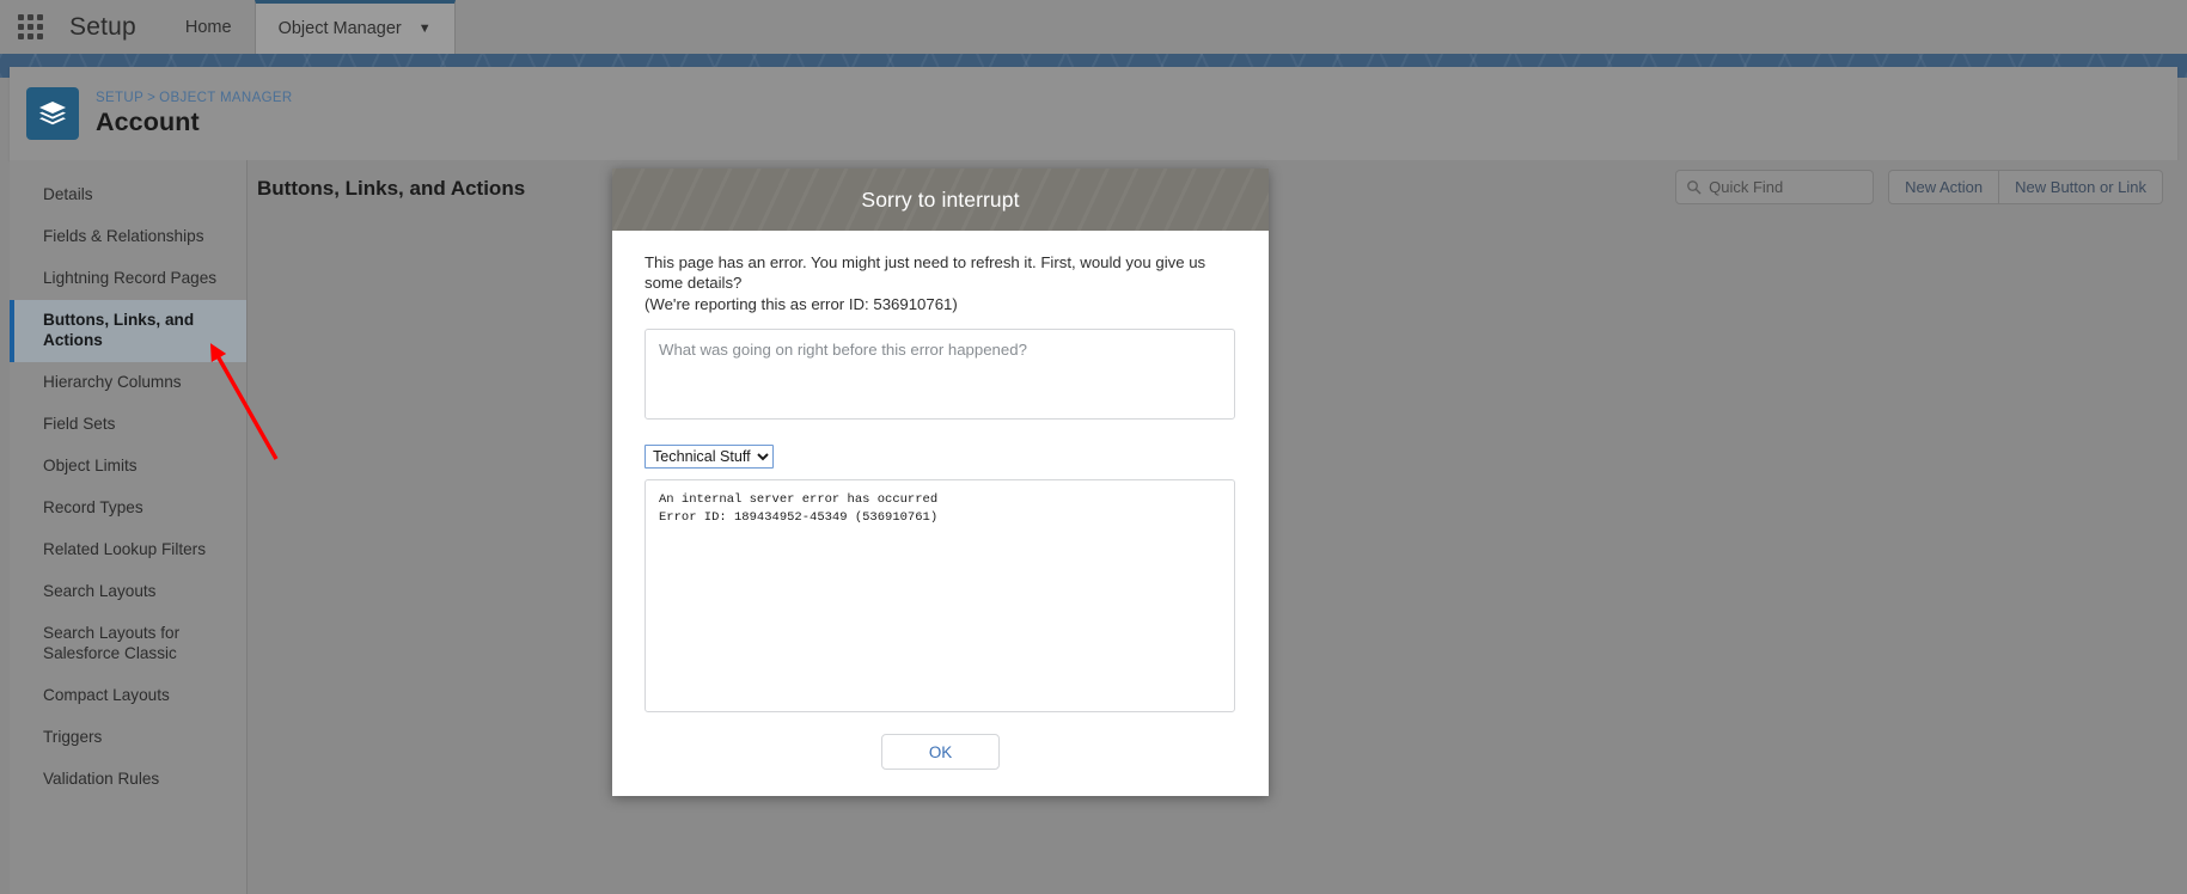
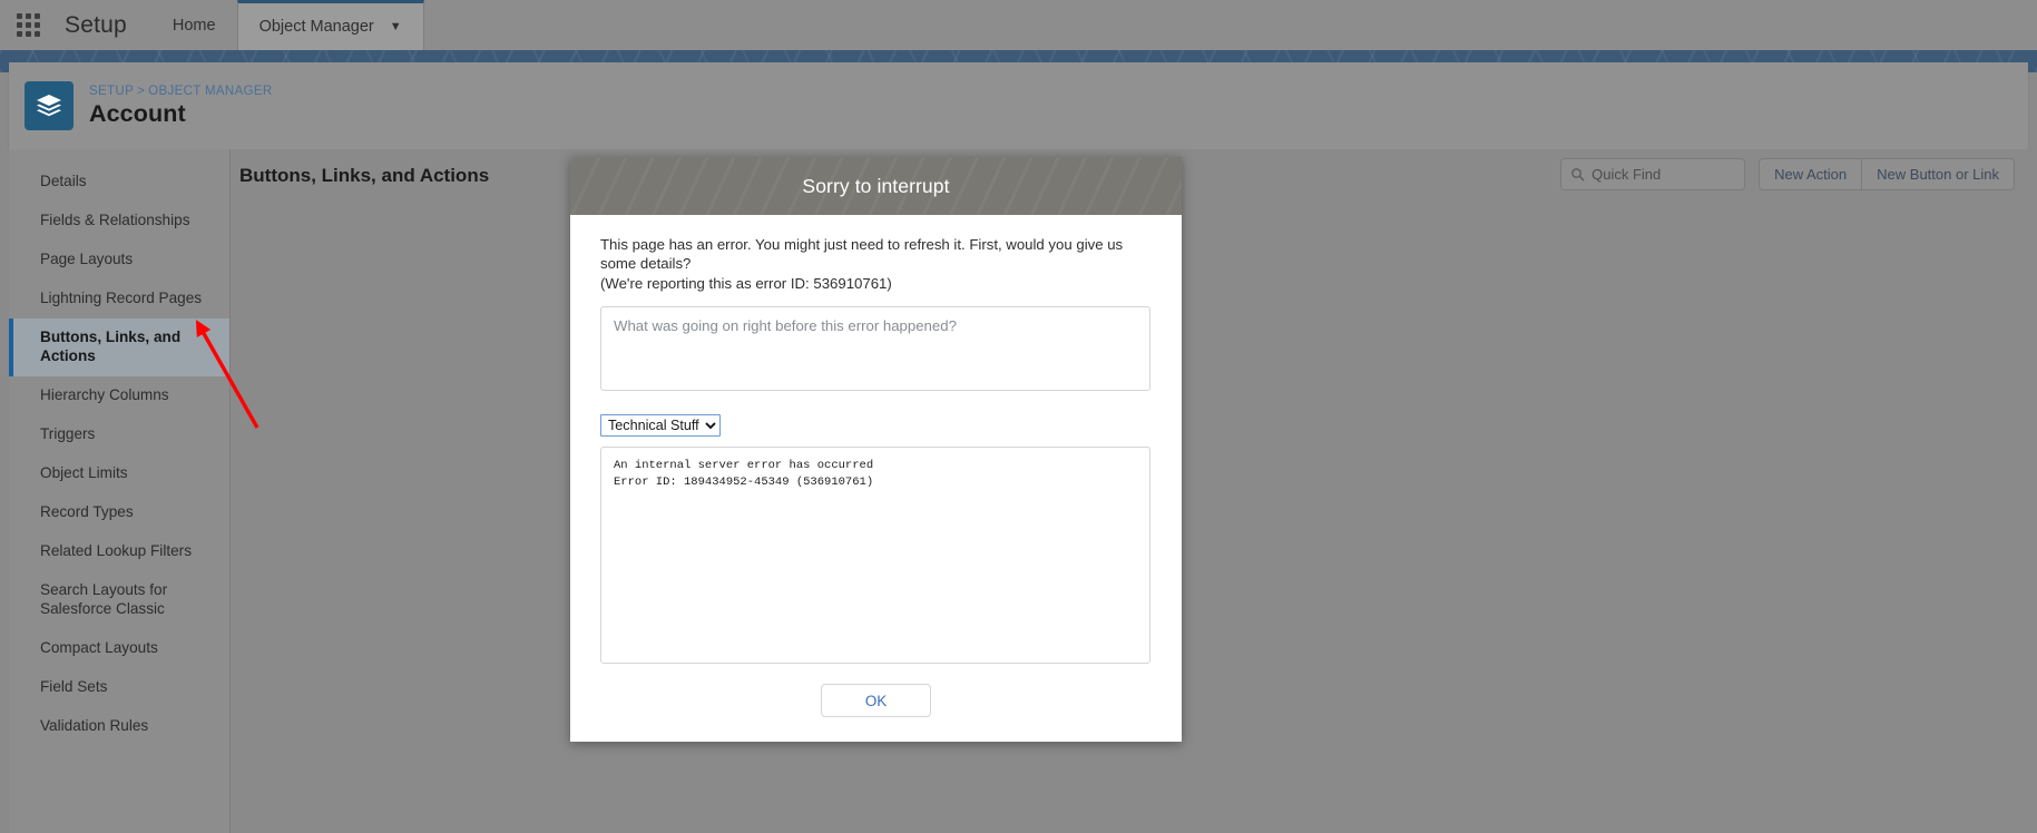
  Setup
  Home
  Object Manager
  ▼
  SETUP > OBJECT MANAGER
  Account
  Details
  Fields & Relationships
+ Page Layouts
  Lightning Record Pages
  Buttons, Links, and Actions
  Hierarchy Columns
- Field Sets
+ Triggers
  Object Limits
  Record Types
  Related Lookup Filters
- Search Layouts
  Search Layouts for Salesforce Classic
  Compact Layouts
- Triggers
+ Field Sets
  Validation Rules
  Buttons, Links, and Actions
  Quick Find
  New Action
  New Button or Link
  Sorry to interrupt
  This page has an error. You might just need to refresh it. First, would you give us some details?
  (We're reporting this as error ID: 536910761)
  What was going on right before this error happened?
  Technical Stuff
  An internal server error has occurred
  Error ID: 189434952-45349 (536910761)
  OK
